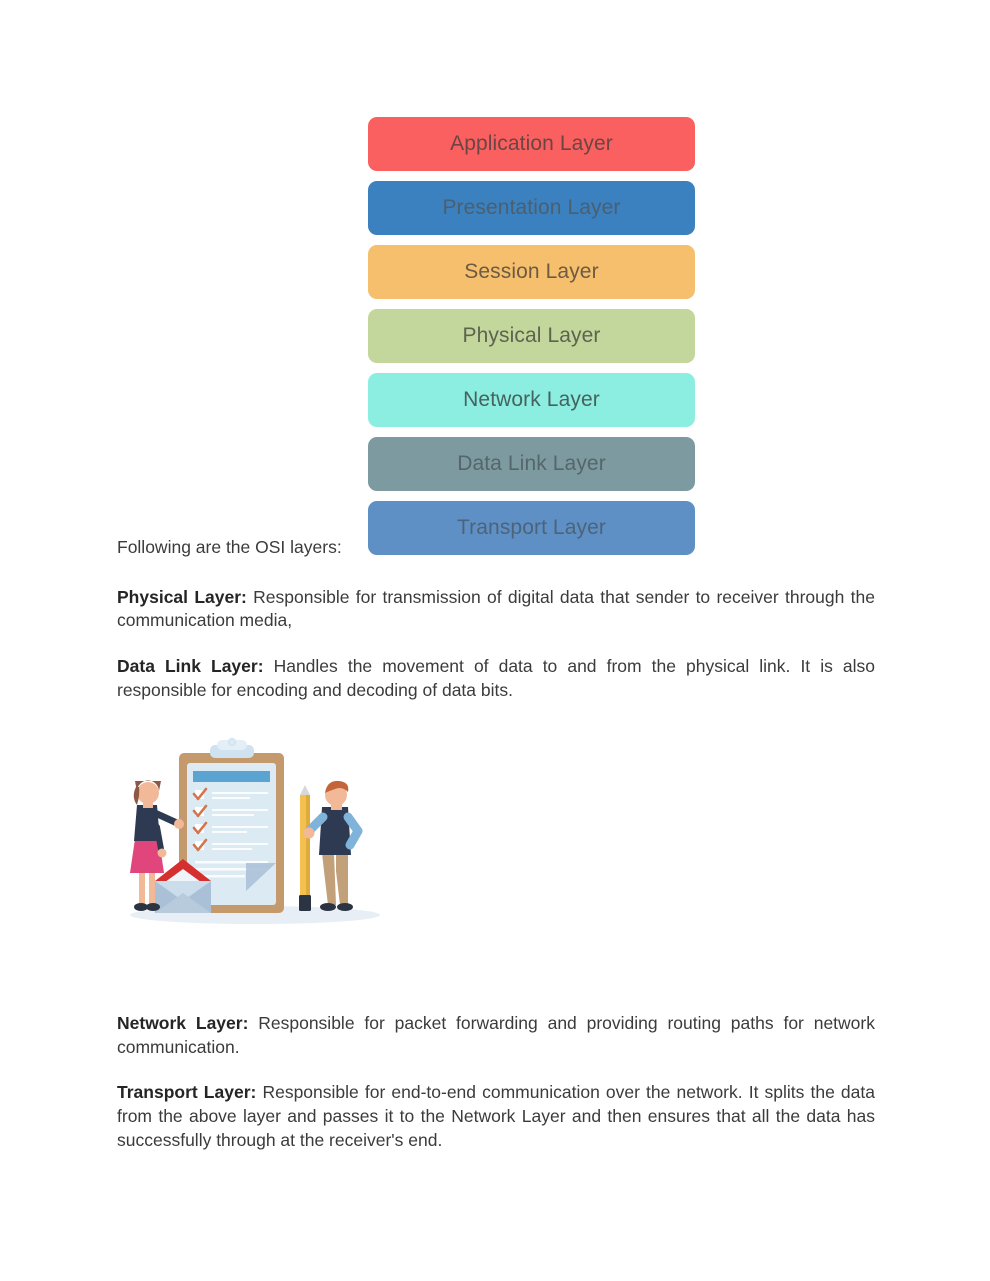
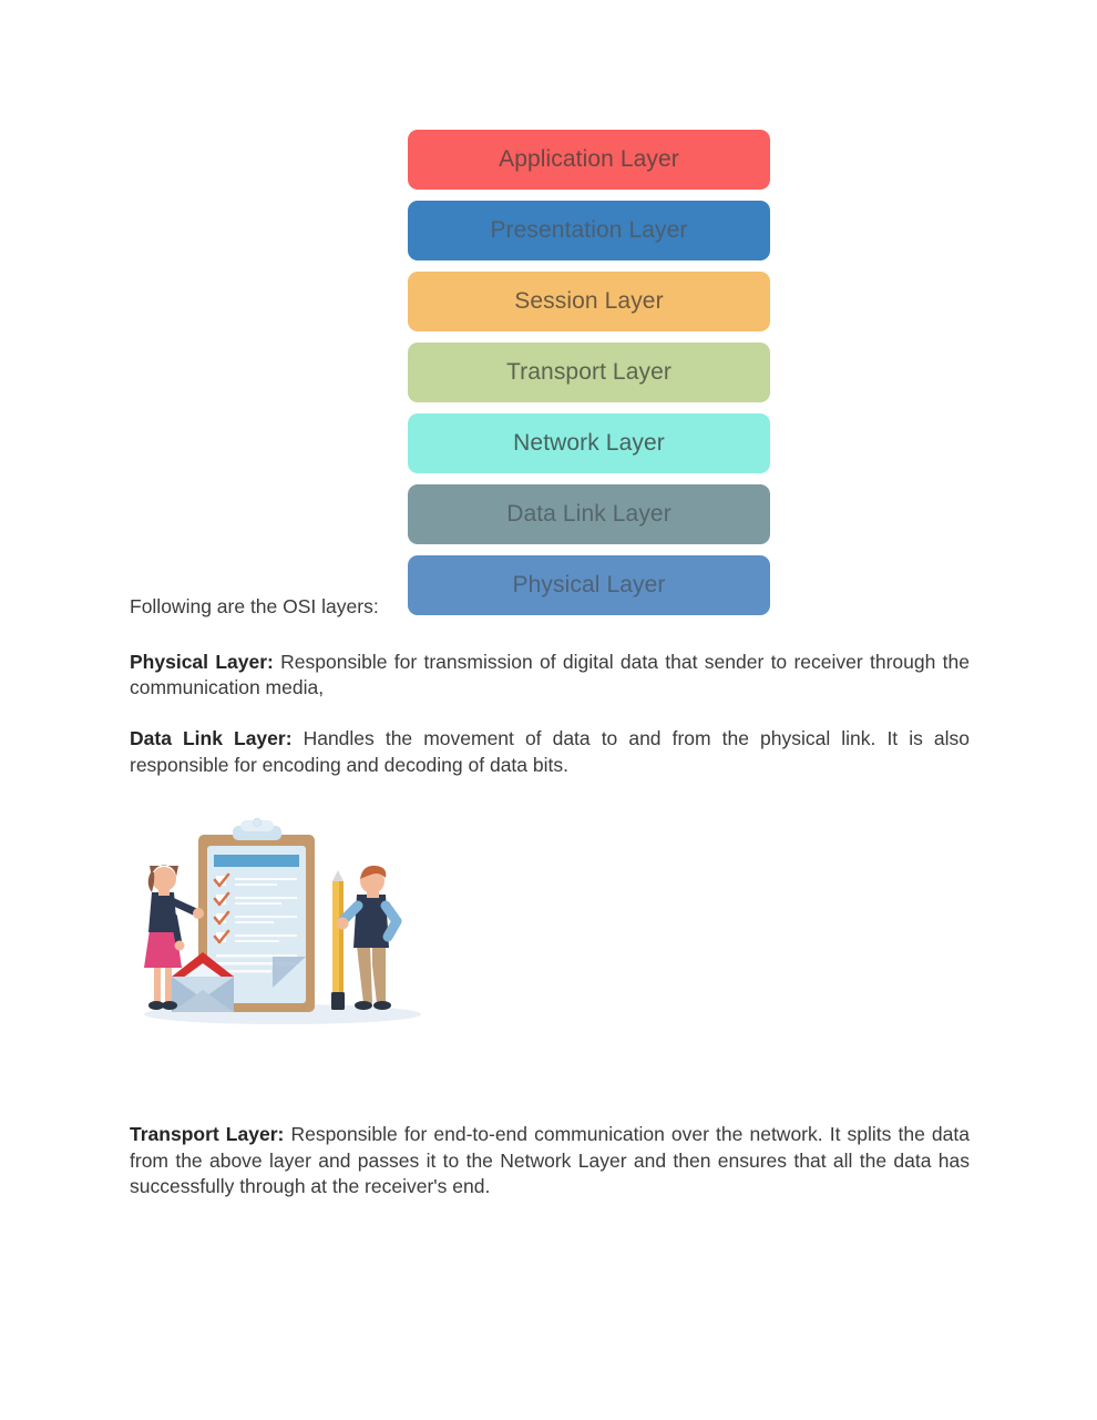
  Application Layer
  Presentation Layer
  Session Layer
- Physical Layer
+ Transport Layer
  Network Layer
  Data Link Layer
- Transport Layer
+ Physical Layer
  Following are the OSI layers:
  Physical Layer: Responsible for transmission of digital data that sender to receiver through the communication media,
  Data Link Layer: Handles the movement of data to and from the physical link. It is also responsible for encoding and decoding of data bits.
- Network Layer: Responsible for packet forwarding and providing routing paths for network communication.
  Transport Layer: Responsible for end-to-end communication over the network. It splits the data from the above layer and passes it to the Network Layer and then ensures that all the data has successfully through at the receiver's end.
